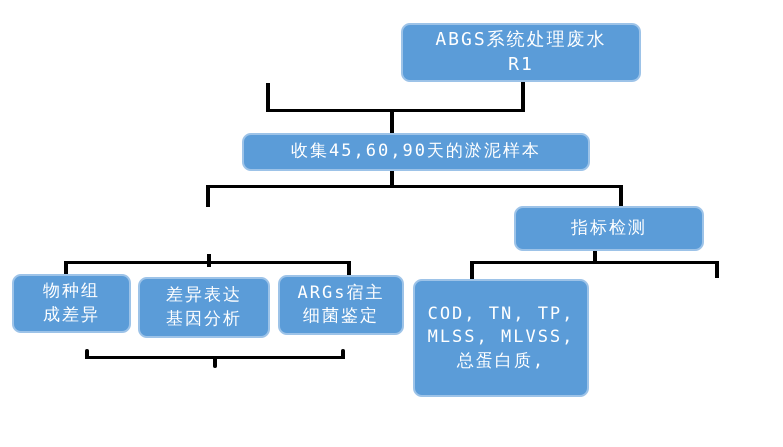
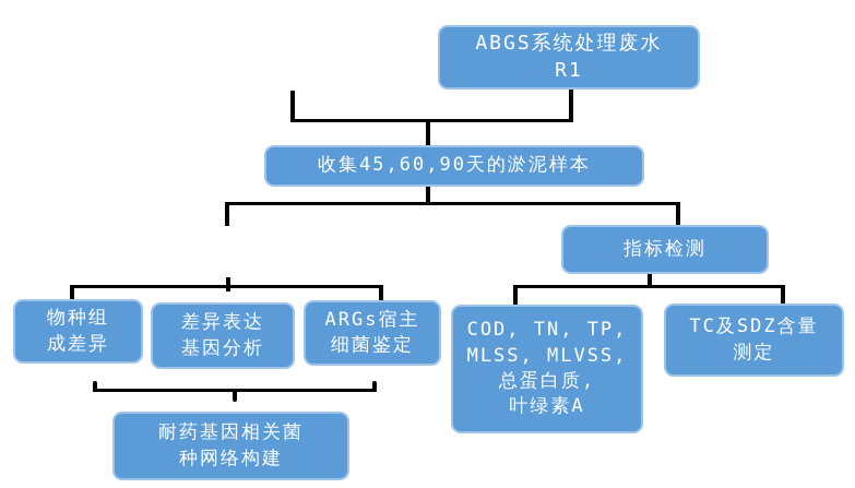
  ABGS系统处理废水
  R1
  收集45,60,90天的淤泥样本
  指标检测
  物种组
  成差异
  差异表达
  基因分析
  ARGs宿主
  细菌鉴定
  COD, TN, TP,
  MLSS, MLVSS,
  总蛋白质,
+ 叶绿素A
+ TC及SDZ含量
+ 测定
+ 耐药基因相关菌
+ 种网络构建
